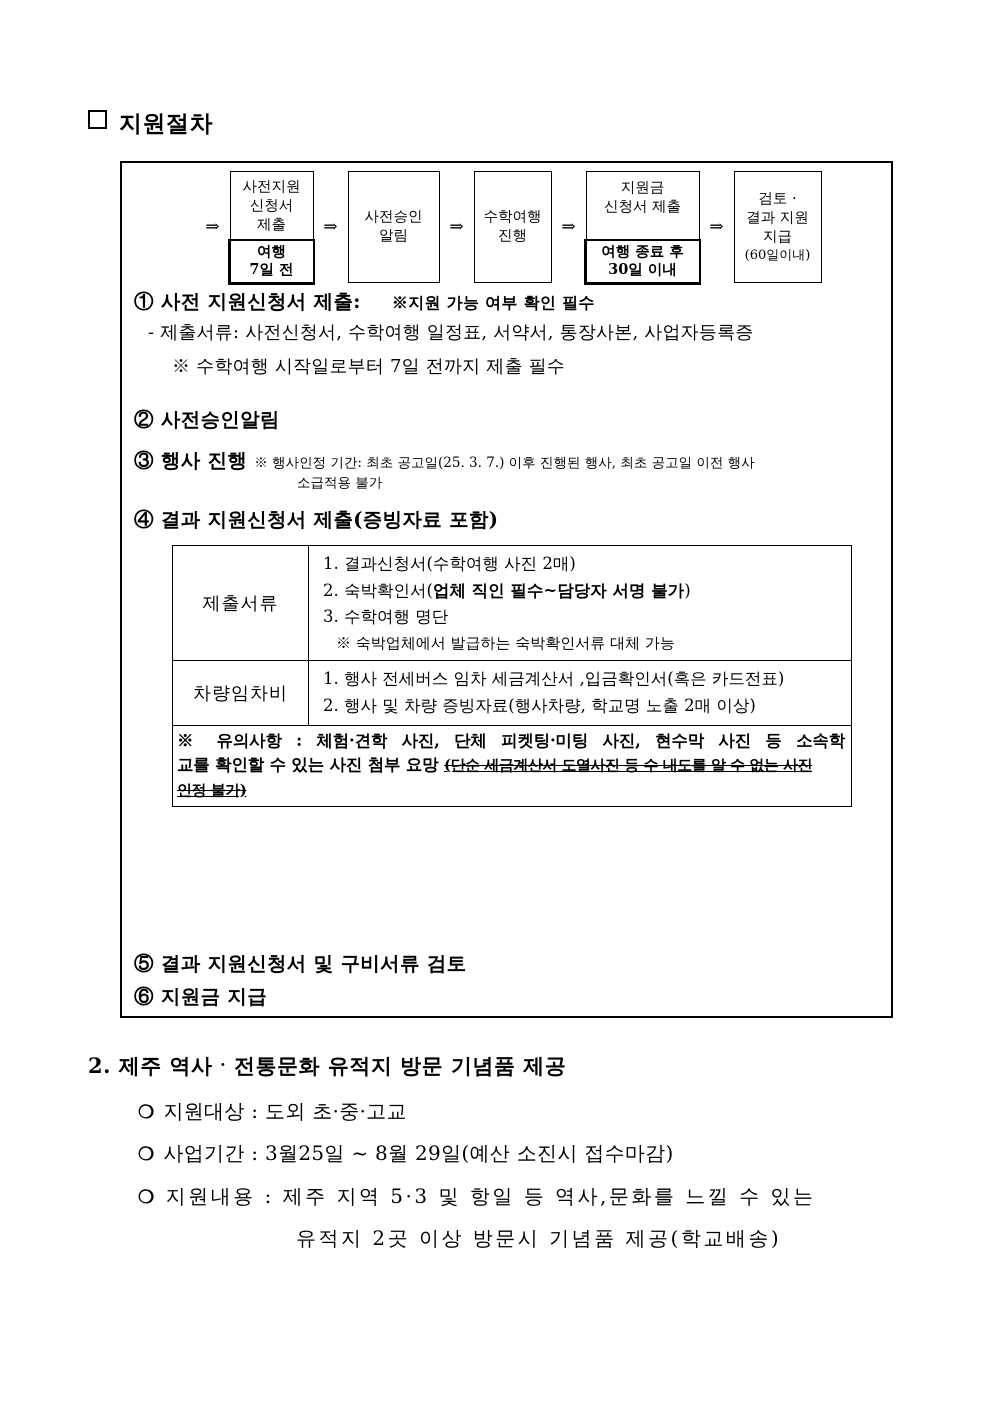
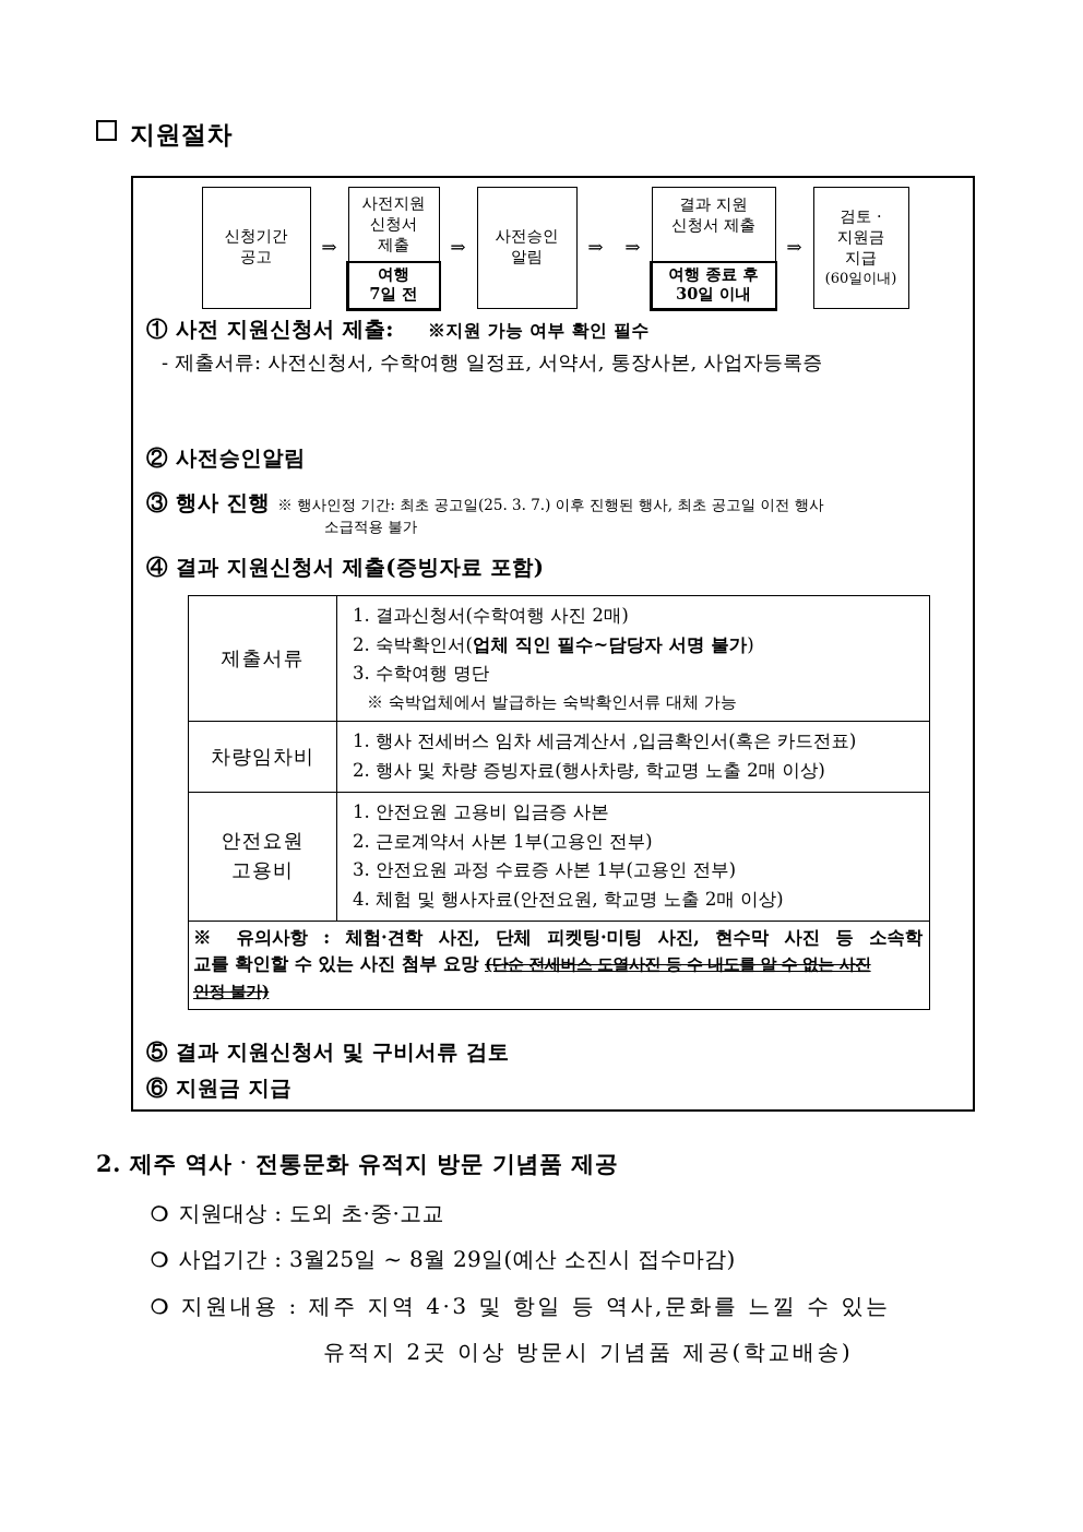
  지원절차
+ 신청기간
+ 공고
  ⇒
  사전지원
  신청서
  제출
  여행
  7일 전
  ⇒
  사전승인
  알림
  ⇒
- 수학여행
- 진행
  ⇒
- 지원금
+ 결과 지원
  신청서 제출
  여행 종료 후
  30일 이내
  ⇒
  검토 ·
- 결과 지원
+ 지원금
  지급
  (60일이내)
  ① 사전 지원신청서 제출: ※지원 가능 여부 확인 필수
  - 제출서류: 사전신청서, 수학여행 일정표, 서약서, 통장사본, 사업자등록증
- ※ 수학여행 시작일로부터 7일 전까지 제출 필수
  ② 사전승인알림
  ③ 행사 진행 ※ 행사인정 기간: 최초 공고일(25. 3. 7.) 이후 진행된 행사, 최초 공고일 이전 행사
  소급적용 불가
  ④ 결과 지원신청서 제출(증빙자료 포함)
  제출서류	1. 결과신청서(수학여행 사진 2매) 2. 숙박확인서(업체 직인 필수~담당자 서명 불가) 3. 수학여행 명단 ※ 숙박업체에서 발급하는 숙박확인서류 대체 가능
  차량임차비	1. 행사 전세버스 임차 세금계산서 ,입금확인서(혹은 카드전표) 2. 행사 및 차량 증빙자료(행사차량, 학교명 노출 2매 이상)
+ 안전요원 고용비	1. 안전요원 고용비 입금증 사본 2. 근로계약서 사본 1부(고용인 전부) 3. 안전요원 과정 수료증 사본 1부(고용인 전부) 4. 체험 및 행사자료(안전요원, 학교명 노출 2매 이상)
- ※ 유의사항 : 체험·견학 사진, 단체 피켓팅·미팅 사진, 현수막 사진 등 소속학 교를 확인할 수 있는 사진 첨부 요망 (단순 세금계산서 도열사진 등 수 내도를 알 수 없는 사진 인정 불가)
+ ※ 유의사항 : 체험·견학 사진, 단체 피켓팅·미팅 사진, 현수막 사진 등 소속학 교를 확인할 수 있는 사진 첨부 요망 (단순 전세버스 도열사진 등 수 내도를 알 수 없는 사진 인정 불가)
  ⑤ 결과 지원신청서 및 구비서류 검토
  ⑥ 지원금 지급
  2. 제주 역사ㆍ전통문화 유적지 방문 기념품 제공
  ❍ 지원대상 : 도외 초·중·고교
  ❍ 사업기간 : 3월25일 ~ 8월 29일(예산 소진시 접수마감)
- ❍ 지원내용 : 제주 지역 5·3 및 항일 등 역사,문화를 느낄 수 있는
+ ❍ 지원내용 : 제주 지역 4·3 및 항일 등 역사,문화를 느낄 수 있는
  유적지 2곳 이상 방문시 기념품 제공(학교배송)
